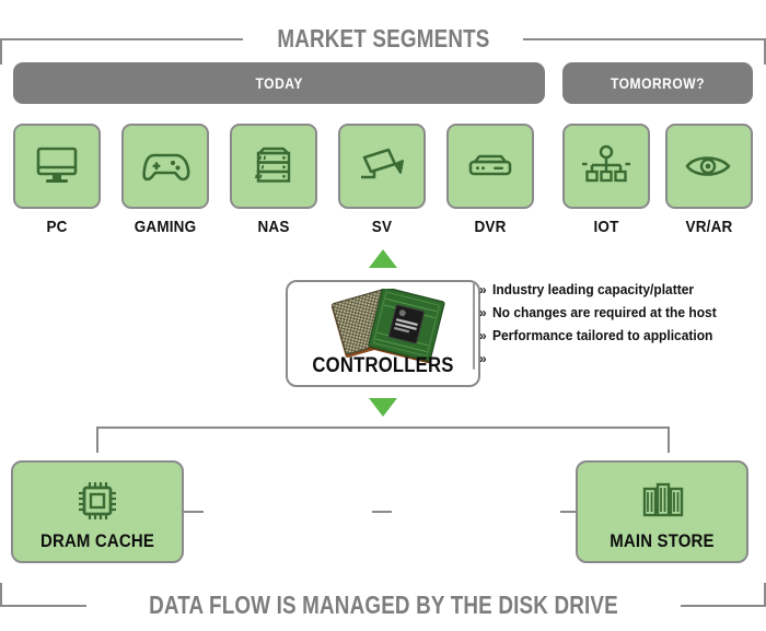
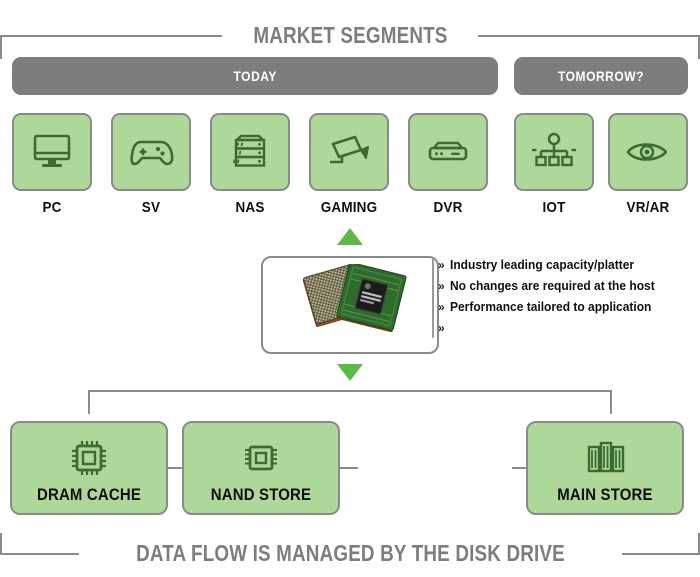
  MARKET SEGMENTS
  TODAY
  TOMORROW?
  PC
- GAMING
+ SV
  NAS
- SV
+ GAMING
  DVR
  IOT
  VR/AR
- CONTROLLERS
  »
  Industry leading capacity/platter
  »
  No changes are required at the host
  »
  Performance tailored to application
  »
  DRAM CACHE
+ NAND STORE
  MAIN STORE
  DATA FLOW IS MANAGED BY THE DISK DRIVE
